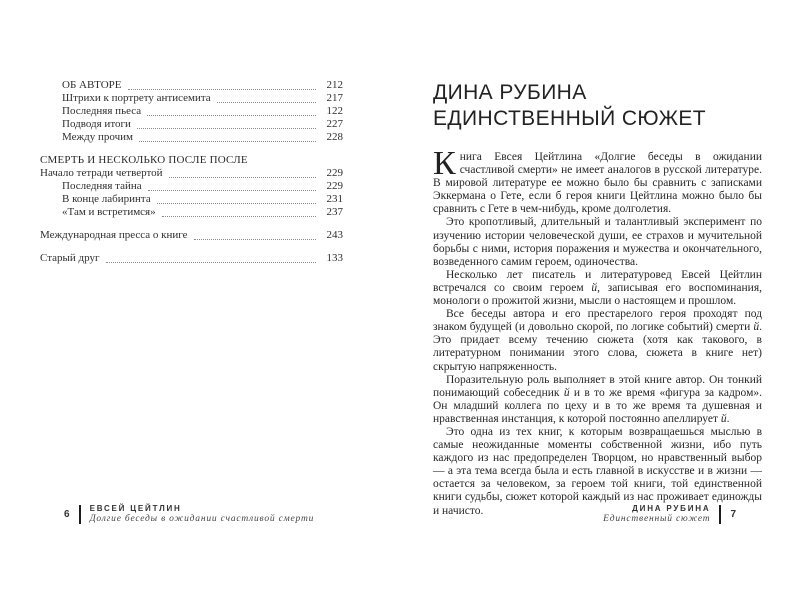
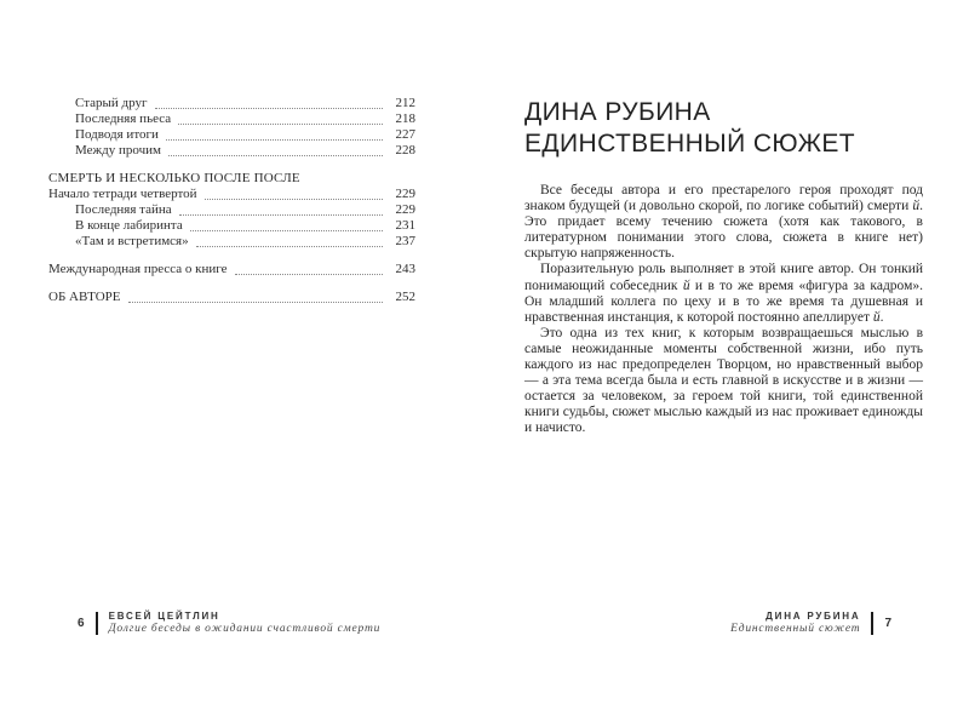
- ОБ АВТОРЕ
+ Старый друг
  212
- Штрихи к портрету антисемита
- 217
  Последняя пьеса
- 122
+ 218
  Подводя итоги
  227
  Между прочим
  228
  СМЕРТЬ И НЕСКОЛЬКО ПОСЛЕ ПОСЛЕ
  Начало тетради четвертой
  229
  Последняя тайна
  229
  В конце лабиринта
  231
  «Там и встретимся»
  237
  Международная пресса о книге
  243
- Старый друг
+ ОБ АВТОРЕ
- 133
+ 252
  6
  ЕВСЕЙ ЦЕЙТЛИН
  Долгие беседы в ожидании счастливой смерти
  ДИНА РУБИНА
  ЕДИНСТВЕННЫЙ СЮЖЕТ
- К
- нига Евсея Цейтлина «Долгие беседы в ожидании счастливой смерти» не имеет аналогов в русской литературе. В мировой литературе ее можно было бы сравнить с записками Эккермана о Гете, если б героя книги Цейтлина можно было бы сравнить с Гете в чем-нибудь, кроме долголетия.
- Это кропотливый, длительный и талантливый эксперимент по изучению истории человеческой души, ее страхов и мучительной борьбы с ними, история поражения и мужества и окончательного, возведенного самим героем, одиночества.
- Несколько лет писатель и литературовед Евсей Цейтлин встречался со своим героем й, записывая его воспоминания, монологи о прожитой жизни, мысли о настоящем и прошлом.
  Все беседы автора и его престарелого героя проходят под знаком будущей (и довольно скорой, по логике событий) смерти й. Это придает всему течению сюжета (хотя как такового, в литературном понимании этого слова, сюжета в книге нет) скрытую напряженность.
  Поразительную роль выполняет в этой книге автор. Он тонкий понимающий собеседник й и в то же время «фигура за кадром». Он младший коллега по цеху и в то же время та душевная и нравственная инстанция, к которой постоянно апеллирует й.
- Это одна из тех книг, к которым возвращаешься мыслью в самые неожиданные моменты собственной жизни, ибо путь каждого из нас предопределен Творцом, но нравственный выбор — а эта тема всегда была и есть главной в искусстве и в жизни — остается за человеком, за героем той книги, той единственной книги судьбы, сюжет которой каждый из нас проживает единожды и начисто.
+ Это одна из тех книг, к которым возвращаешься мыслью в самые неожиданные моменты собственной жизни, ибо путь каждого из нас предопределен Творцом, но нравственный выбор — а эта тема всегда была и есть главной в искусстве и в жизни — остается за человеком, за героем той книги, той единственной книги судьбы, сюжет мыслью каждый из нас проживает единожды и начисто.
  ДИНА РУБИНА
  Единственный сюжет
  7
